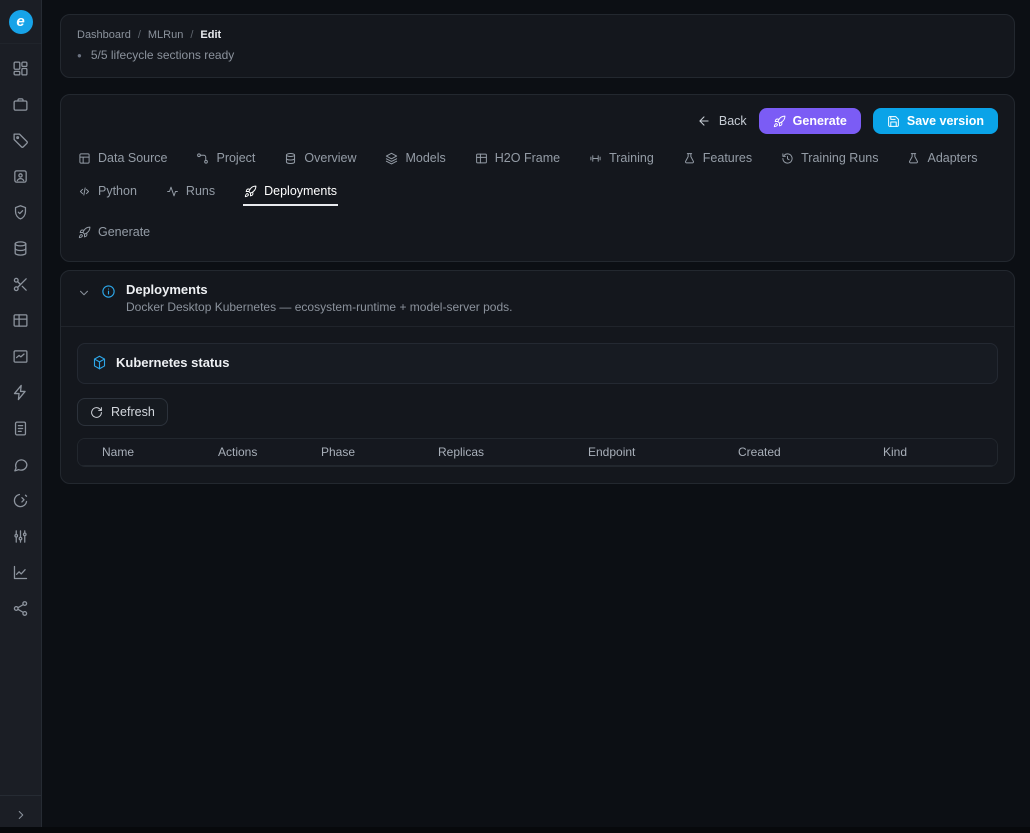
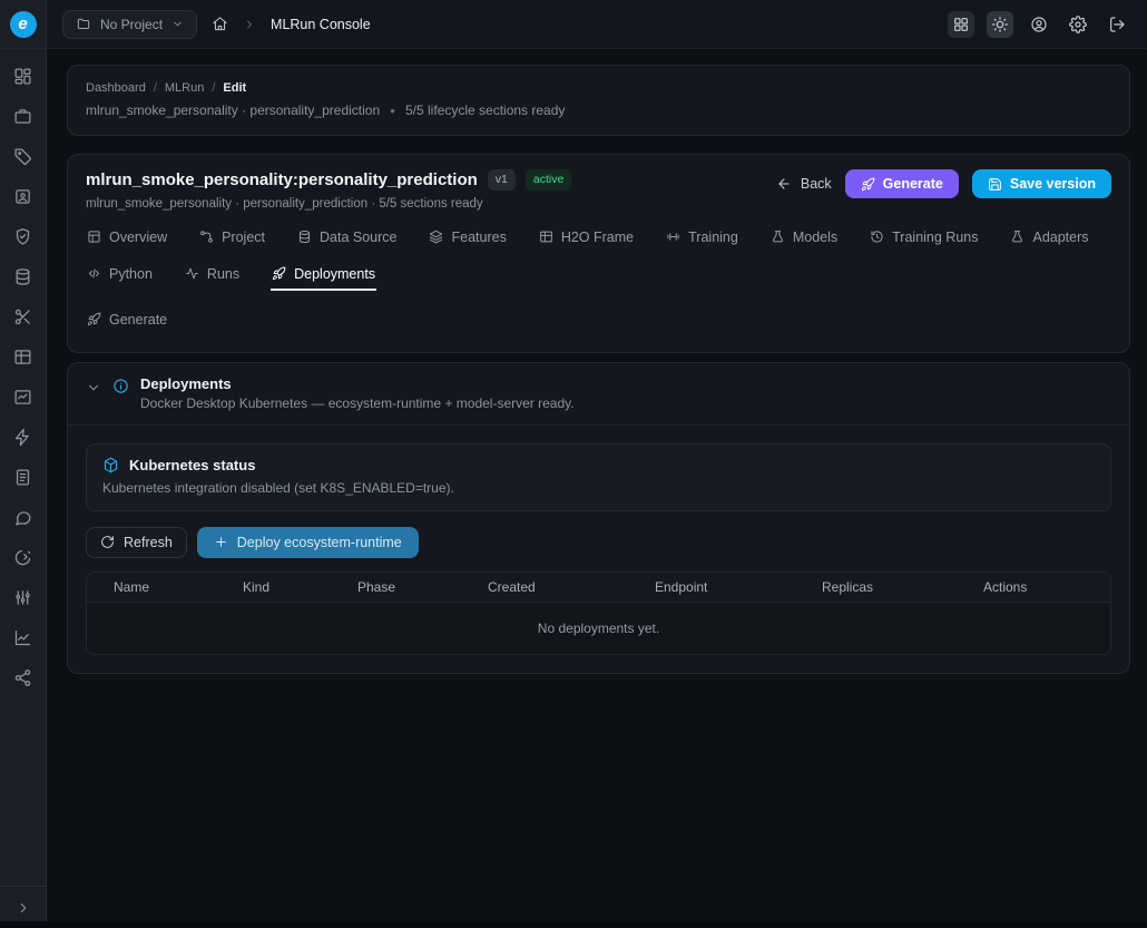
  e
+ No Project
+ MLRun Console
  Dashboard
  /
  MLRun
  /
  Edit
+ mlrun_smoke_personality · personality_prediction
  ●
  5/5 lifecycle sections ready
+ mlrun_smoke_personality:personality_prediction
+ v1
+ active
+ mlrun_smoke_personality · personality_prediction · 5/5 sections ready
  Back
  Generate
  Save version
- Data Source
+ Overview
  Project
- Overview
+ Data Source
- Models
+ Features
  H2O Frame
  Training
- Features
+ Models
  Training Runs
  Adapters
  Python
  Runs
  Deployments
  Generate
  Deployments
- Docker Desktop Kubernetes — ecosystem-runtime + model-server pods.
+ Docker Desktop Kubernetes — ecosystem-runtime + model-server ready.
  Kubernetes status
+ Kubernetes integration disabled (set K8S_ENABLED=true).
  Refresh
+ Deploy ecosystem-runtime
  Name
- Actions
+ Kind
  Phase
- Replicas
+ Created
  Endpoint
- Created
+ Replicas
- Kind
+ Actions
+ No deployments yet.
